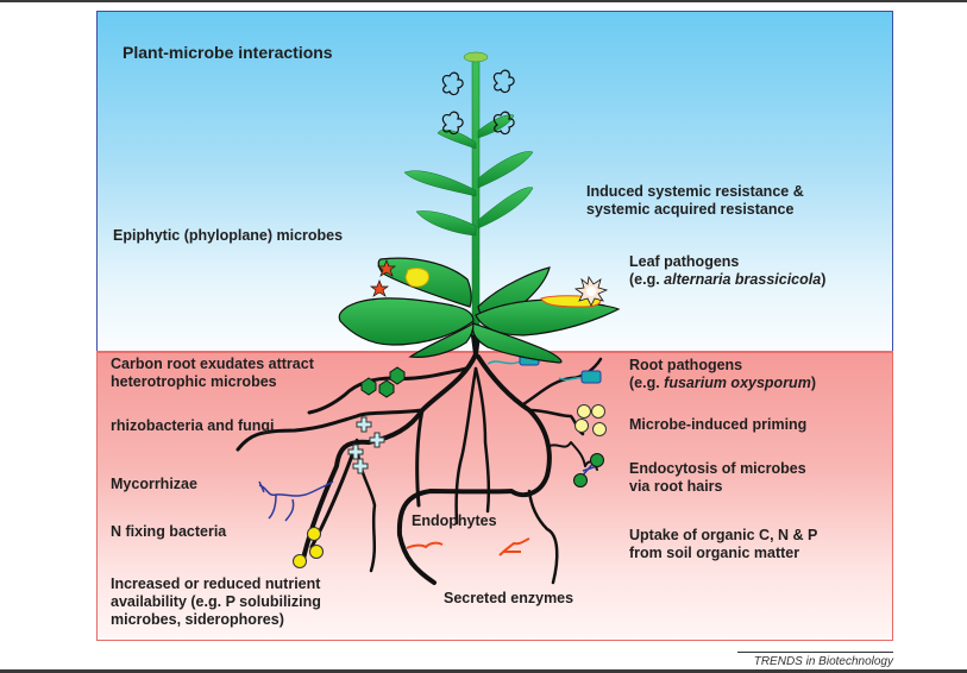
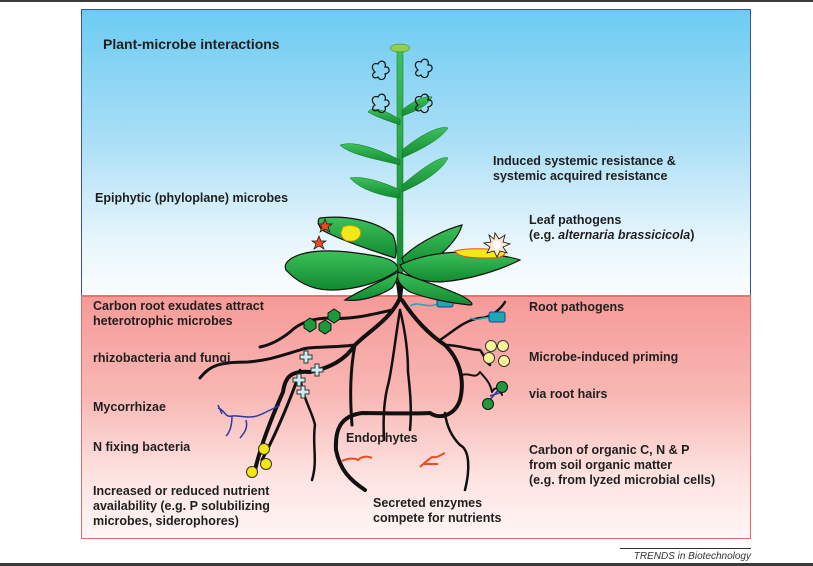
  Plant-microbe interactions
  Epiphytic (phyloplane) microbes
  Induced systemic resistance &
  systemic acquired resistance
  Leaf pathogens
  (e.g. alternaria brassicicola)
  Carbon root exudates attract
  heterotrophic microbes
  rhizobacteria and fungi
  Mycorrhizae
  N fixing bacteria
  Increased or reduced nutrient
  availability (e.g. P solubilizing
  microbes, siderophores)
  Endophytes
  Secreted enzymes
+ compete for nutrients
  Root pathogens
- (e.g. fusarium oxysporum)
  Microbe-induced priming
- Endocytosis of microbes
  via root hairs
- Uptake of organic C, N & P
+ Carbon of organic C, N & P
  from soil organic matter
+ (e.g. from lyzed microbial cells)
  TRENDS in Biotechnology
